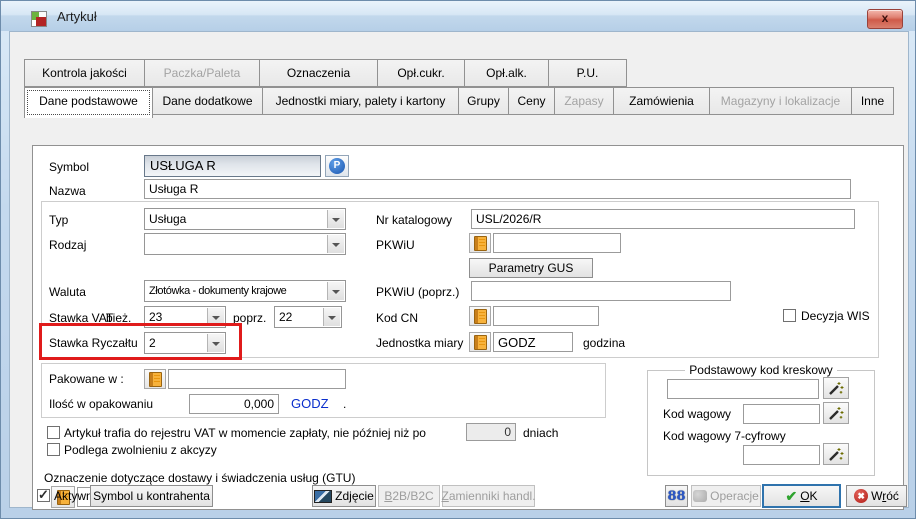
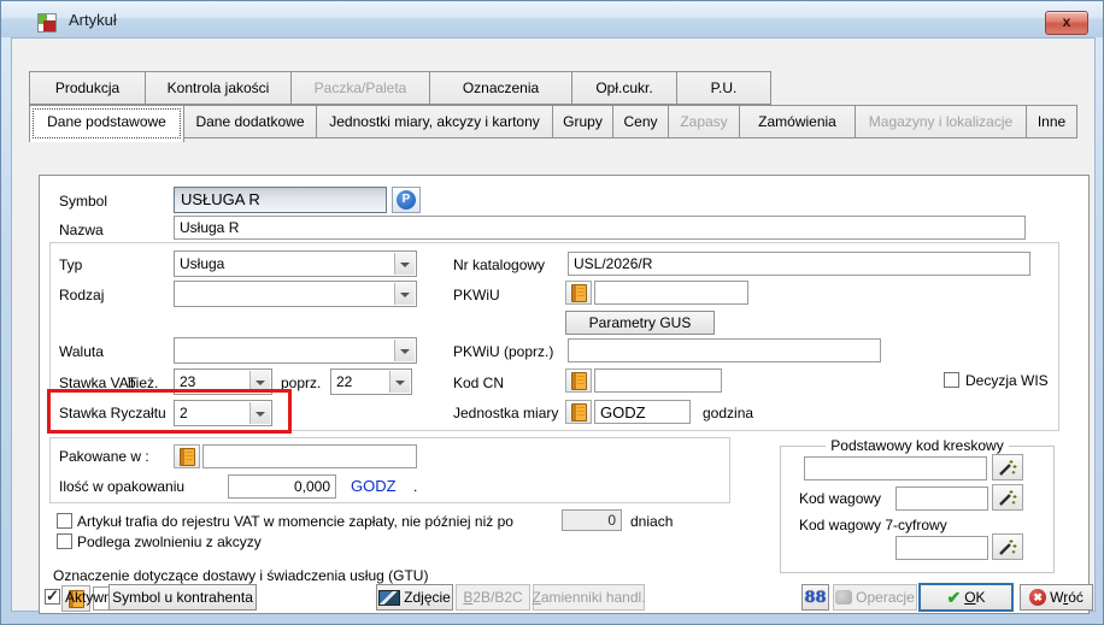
  Artykuł
  x
+ Produkcja
  Kontrola jakości
  Paczka/Paleta
  Oznaczenia
  Opł.cukr.
- Opł.alk.
  P.U.
  Dane podstawowe
  Dane dodatkowe
- Jednostki miary, palety i kartony
+ Jednostki miary, akcyzy i kartony
  Grupy
  Ceny
  Zapasy
  Zamówienia
  Magazyny i lokalizacje
  Inne
  Symbol
  USŁUGA R
  P
  Nazwa
  Usługa R
  Typ
  Usługa
  Nr katalogowy
  USL/2026/R
  Rodzaj
  PKWiU
  Parametry GUS
  Waluta
- Złotówka - dokumenty krajowe
  PKWiU (poprz.)
  Stawka VAT
  bież.
  23
  poprz.
  22
  Kod CN
  Decyzja WIS
  Stawka Ryczałtu
  2
  Jednostka miary
  GODZ
  godzina
  Pakowane w :
  Ilość w opakowaniu
  0,000
  GODZ
  .
  Podstawowy kod kreskowy
  Kod wagowy
  Kod wagowy 7-cyfrowy
  Artykuł trafia do rejestru VAT w momencie zapłaty, nie później niż po
  0
  dniach
  Podlega zwolnieniu z akcyzy
  Oznaczenie dotyczące dostawy i świadczenia usług (GTU)
  Aktyw
  Symbol u kontrahenta
  Zdjęcie
  B2B/B2C
  Zamienniki handl.
  88
  Operacje
  ✔
  OK
  ✖
  Wróć
